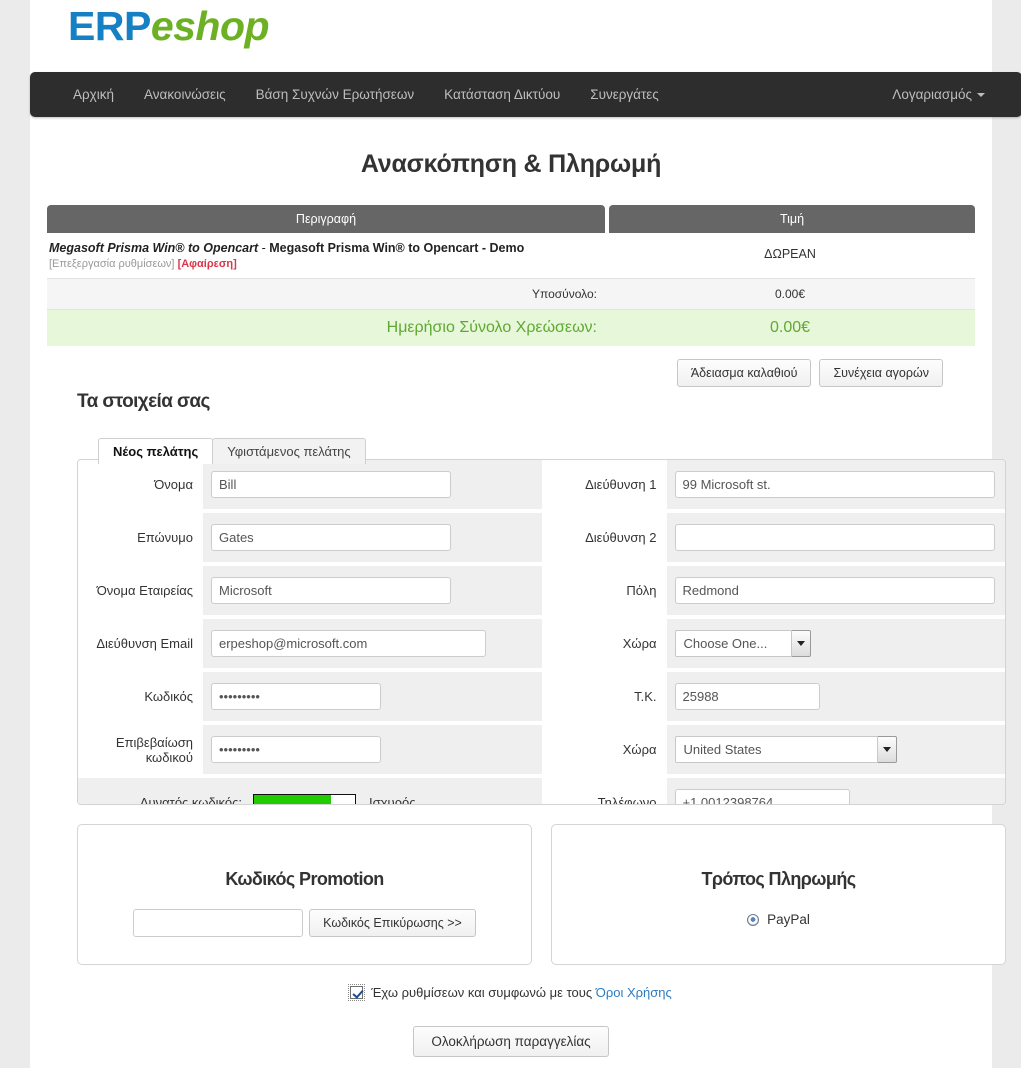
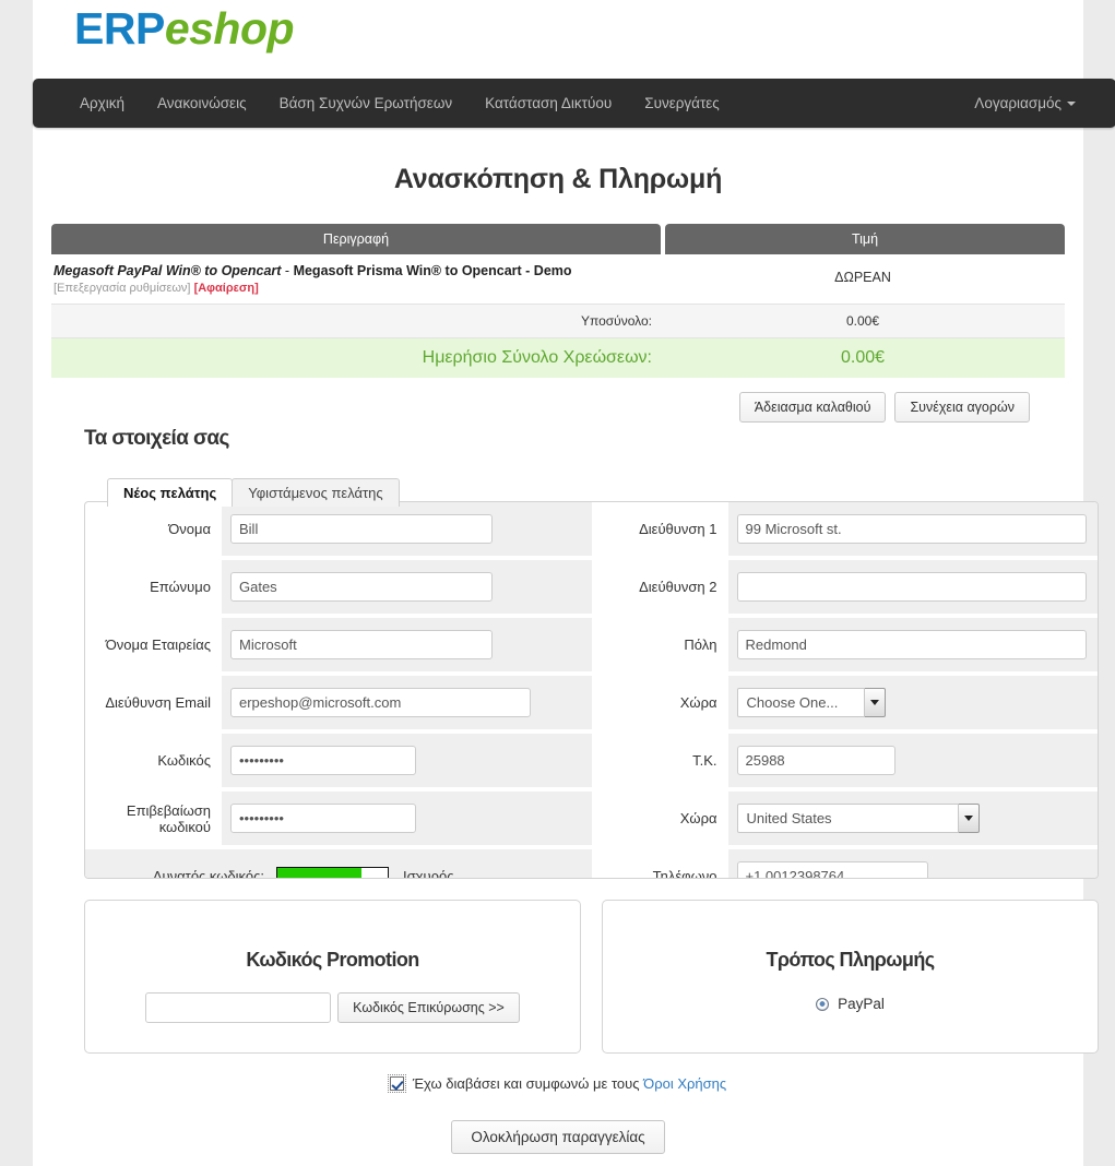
  ERPeshop
  Αρχική
  Ανακοινώσεις
  Βάση Συχνών Ερωτήσεων
  Κατάσταση Δικτύου
  Συνεργάτες
  Λογαριασμός
  Ανασκόπηση & Πληρωμή
  Περιγραφή
  Τιμή
- Megasoft Prisma Win® to Opencart - Megasoft Prisma Win® to Opencart - Demo
+ Megasoft PayPal Win® to Opencart - Megasoft Prisma Win® to Opencart - Demo
  [Επεξεργασία ρυθμίσεων] [Αφαίρεση]
  ΔΩΡΕΑΝ
  Υποσύνολο:
  0.00€
  Ημερήσιο Σύνολο Χρεώσεων:
  0.00€
  Άδειασμα καλαθιού
  Συνέχεια αγορών
  Τα στοιχεία σας
  Νέος πελάτης
  Υφιστάμενος πελάτης
  Όνομα
  Bill
  Επώνυμο
  Gates
  Όνομα Εταιρείας
  Microsoft
  Διεύθυνση Email
  erpeshop@microsoft.com
  Κωδικός
  •••••••••
  Επιβεβαίωση κωδικού
  •••••••••
  Δυνατός κωδικός:
  Ισχυρός
  Διεύθυνση 1
  99 Microsoft st.
  Διεύθυνση 2
  Πόλη
  Redmond
  Χώρα
  Choose One...
  Τ.Κ.
  25988
  Χώρα
  United States
  Τηλέφωνο
  +1 0012398764
  Κωδικός Promotion
  Κωδικός Επικύρωσης >>
  Τρόπος Πληρωμής
  PayPal
- Έχω ρυθμίσεων και συμφωνώ με τους Όροι Χρήσης
+ Έχω διαβάσει και συμφωνώ με τους Όροι Χρήσης
  Ολοκλήρωση παραγγελίας
